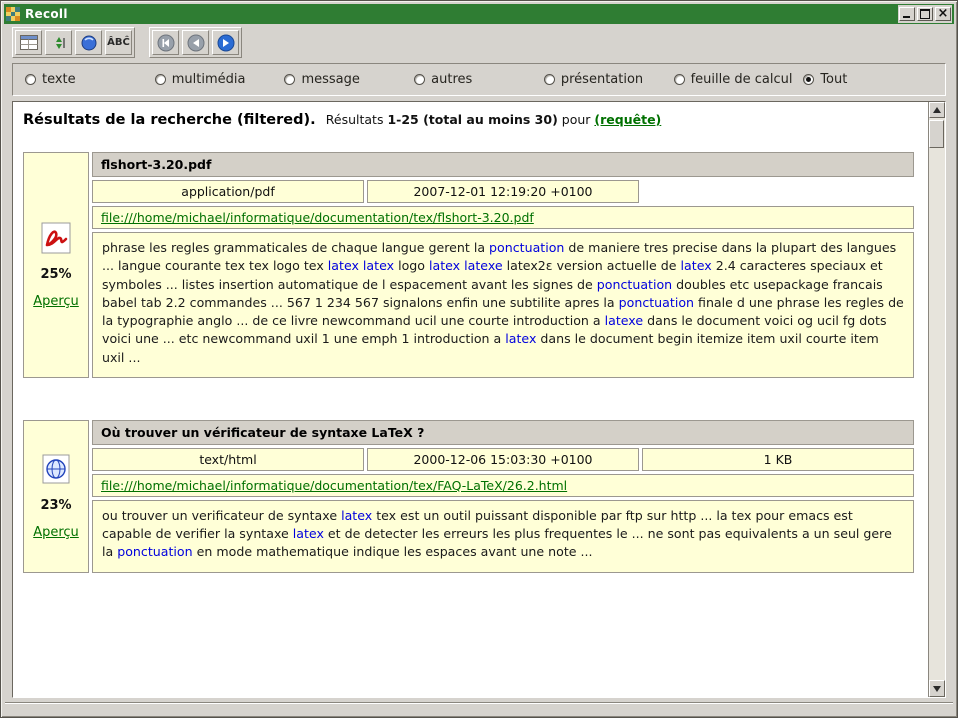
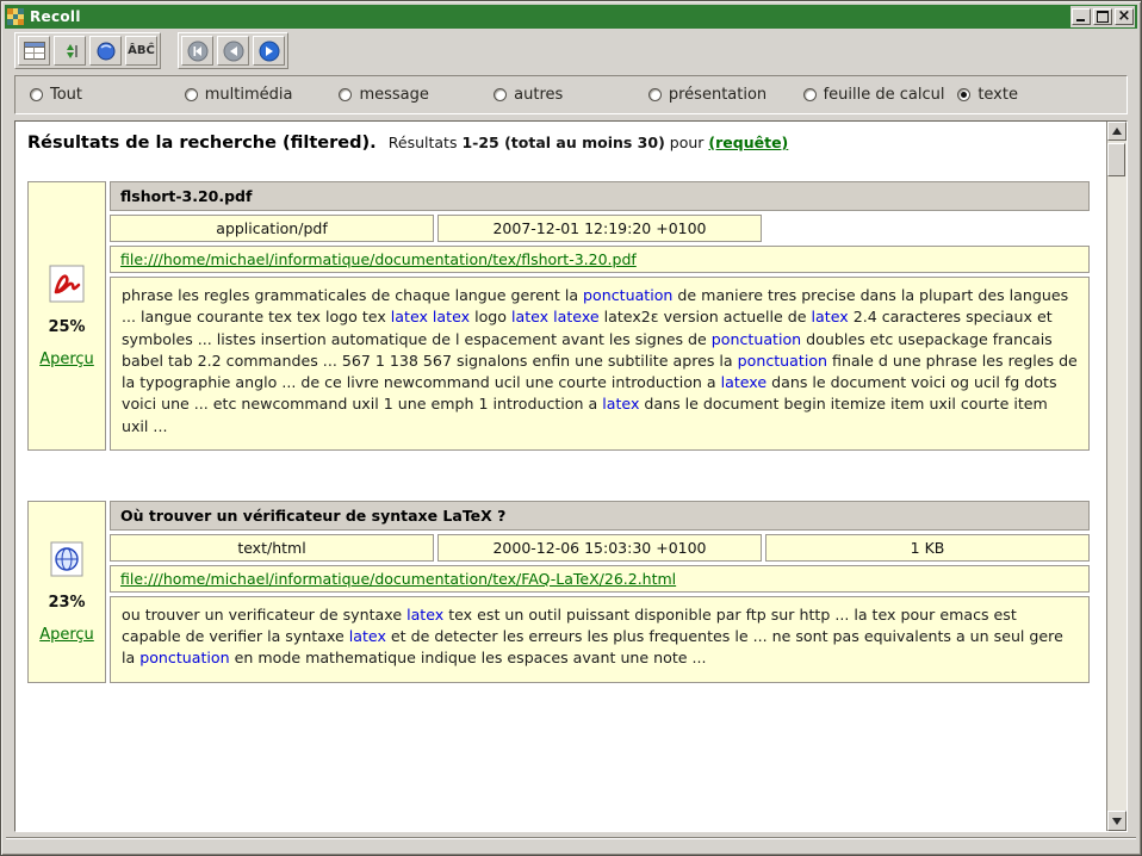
  Recoll
  ÂBĈ
- texte
+ Tout
  multimédia
  message
  autres
  présentation
  feuille de calcul
- Tout
+ texte
  Résultats de la recherche (filtered). Résultats 1-25 (total au moins 30) pour (requête)
  25%
  Aperçu
  flshort-3.20.pdf
  application/pdf
  2007-12-01 12:19:20 +0100
  file:///home/michael/informatique/documentation/tex/flshort-3.20.pdf
- phrase les regles grammaticales de chaque langue gerent la ponctuation de maniere tres precise dans la plupart des langues ... langue courante tex tex logo tex latex latex logo latex latexe latex2ε version actuelle de latex 2.4 caracteres speciaux et symboles ... listes insertion automatique de l espacement avant les signes de ponctuation doubles etc usepackage francais babel tab 2.2 commandes ... 567 1 234 567 signalons enfin une subtilite apres la ponctuation finale d une phrase les regles de la typographie anglo ... de ce livre newcommand ucil une courte introduction a latexe dans le document voici og ucil fg dots voici une ... etc newcommand uxil 1 une emph 1 introduction a latex dans le document begin itemize item uxil courte item uxil ...
+ phrase les regles grammaticales de chaque langue gerent la ponctuation de maniere tres precise dans la plupart des langues ... langue courante tex tex logo tex latex latex logo latex latexe latex2ε version actuelle de latex 2.4 caracteres speciaux et symboles ... listes insertion automatique de l espacement avant les signes de ponctuation doubles etc usepackage francais babel tab 2.2 commandes ... 567 1 138 567 signalons enfin une subtilite apres la ponctuation finale d une phrase les regles de la typographie anglo ... de ce livre newcommand ucil une courte introduction a latexe dans le document voici og ucil fg dots voici une ... etc newcommand uxil 1 une emph 1 introduction a latex dans le document begin itemize item uxil courte item uxil ...
  23%
  Aperçu
  Où trouver un vérificateur de syntaxe LaTeX ?
  text/html
  2000-12-06 15:03:30 +0100
  1 KB
  file:///home/michael/informatique/documentation/tex/FAQ-LaTeX/26.2.html
  ou trouver un verificateur de syntaxe latex tex est un outil puissant disponible par ftp sur http ... la tex pour emacs est capable de verifier la syntaxe latex et de detecter les erreurs les plus frequentes le ... ne sont pas equivalents a un seul gere la ponctuation en mode mathematique indique les espaces avant une note ...
